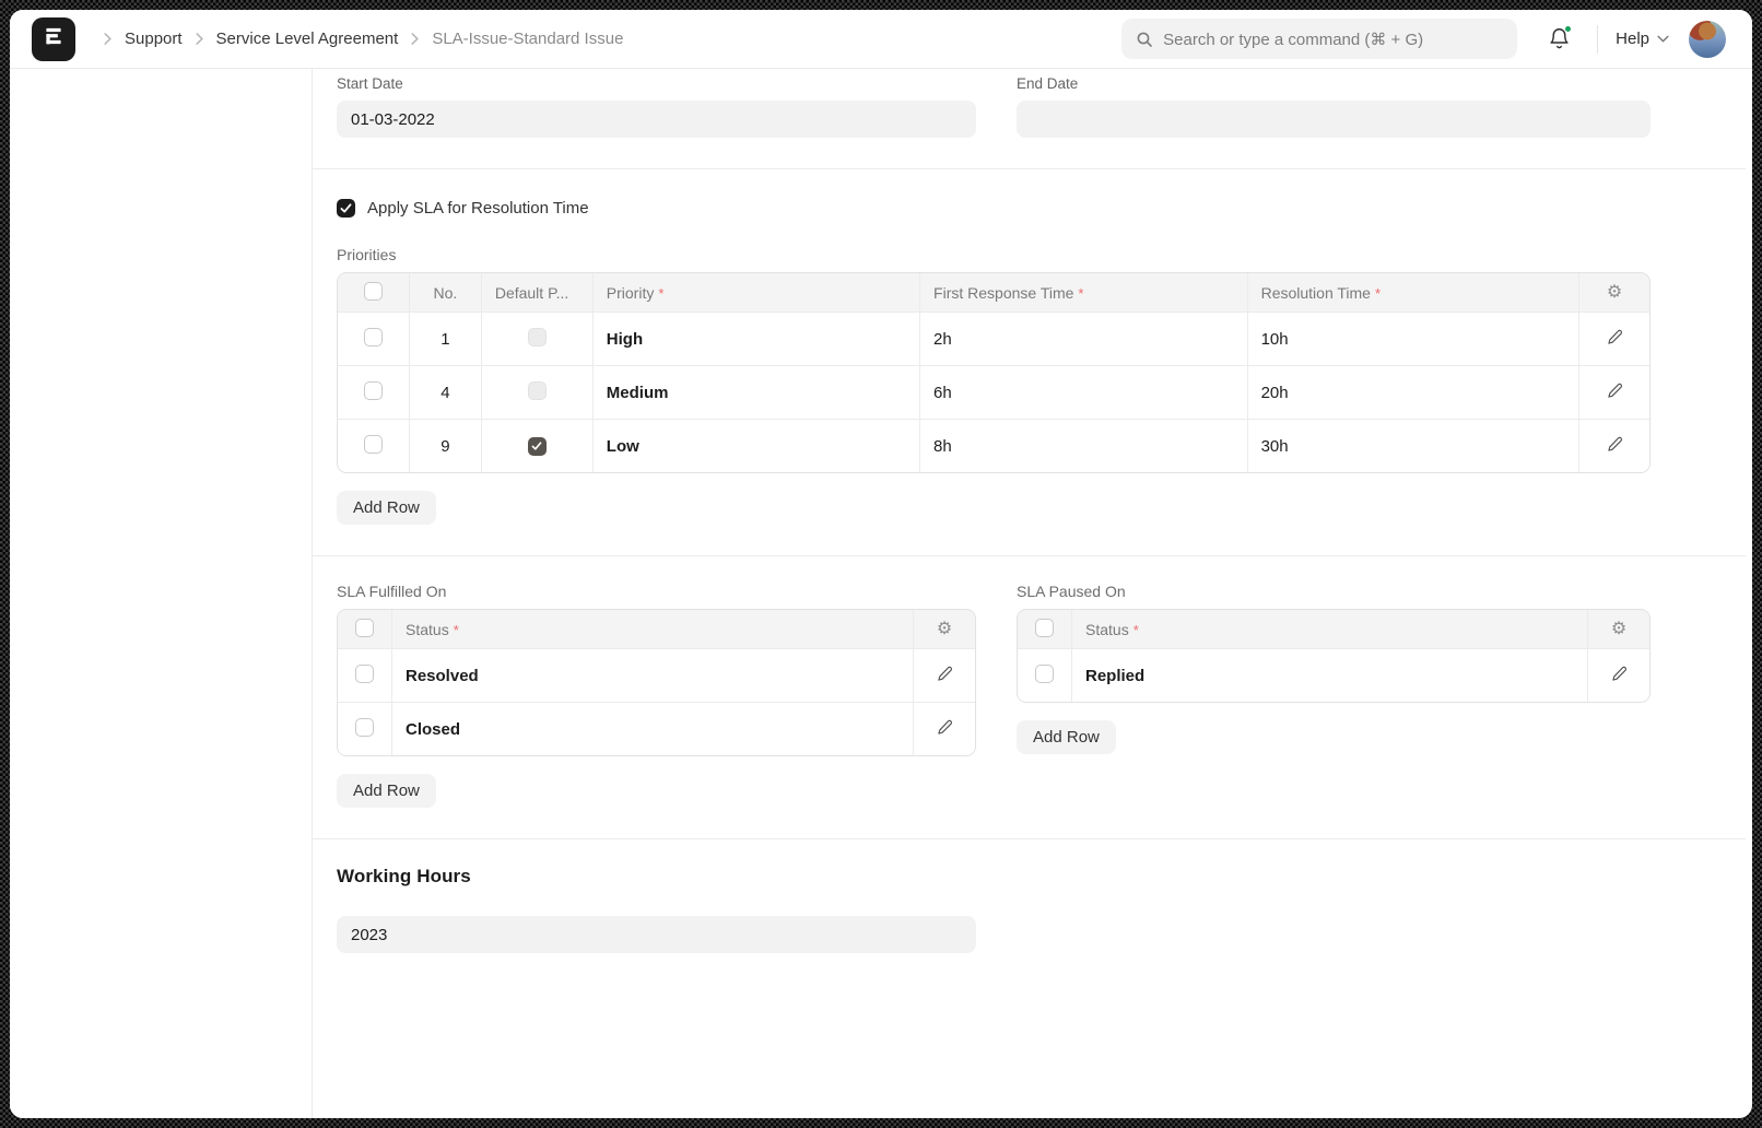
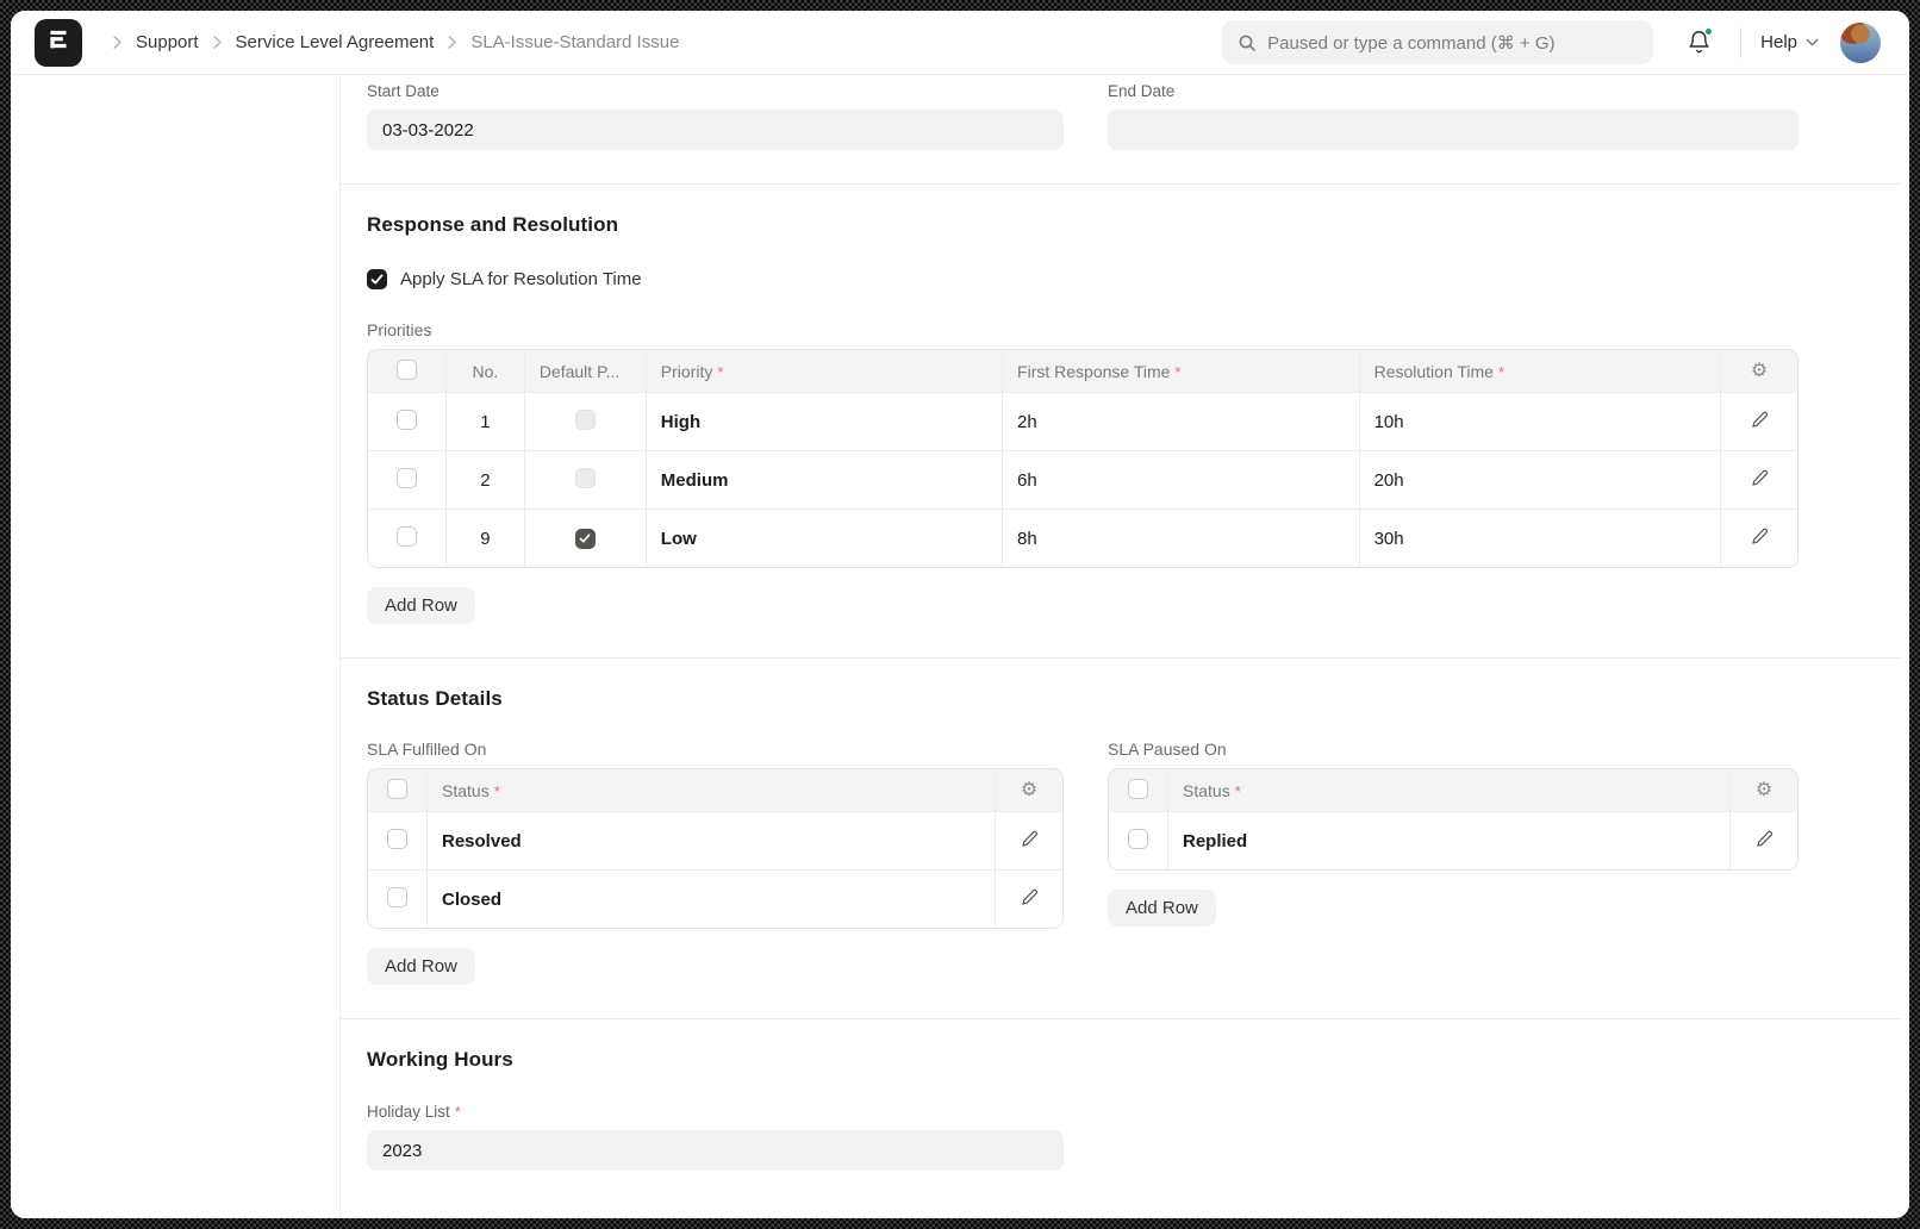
  Support
  Service Level Agreement
  SLA-Issue-Standard Issue
- Search or type a command (⌘ + G)
+ Paused or type a command (⌘ + G)
  Help
  Start Date
- 01-03-2022
+ 03-03-2022
  End Date
+ Response and Resolution
  Apply SLA for Resolution Time
  Priorities
  	No.	Default P...	Priority *	First Response Time *	Resolution Time *	⚙︎
  	1		High	2h	10h
- 	4		Medium	6h	20h
+ 	2		Medium	6h	20h
  	9		Low	8h	30h
  Add Row
+ Status Details
  SLA Fulfilled On
  	Status *	⚙︎
  	Resolved
  	Closed
  Add Row
  SLA Paused On
  	Status *	⚙︎
  	Replied
  Add Row
  Working Hours
+ Holiday List *
  2023
